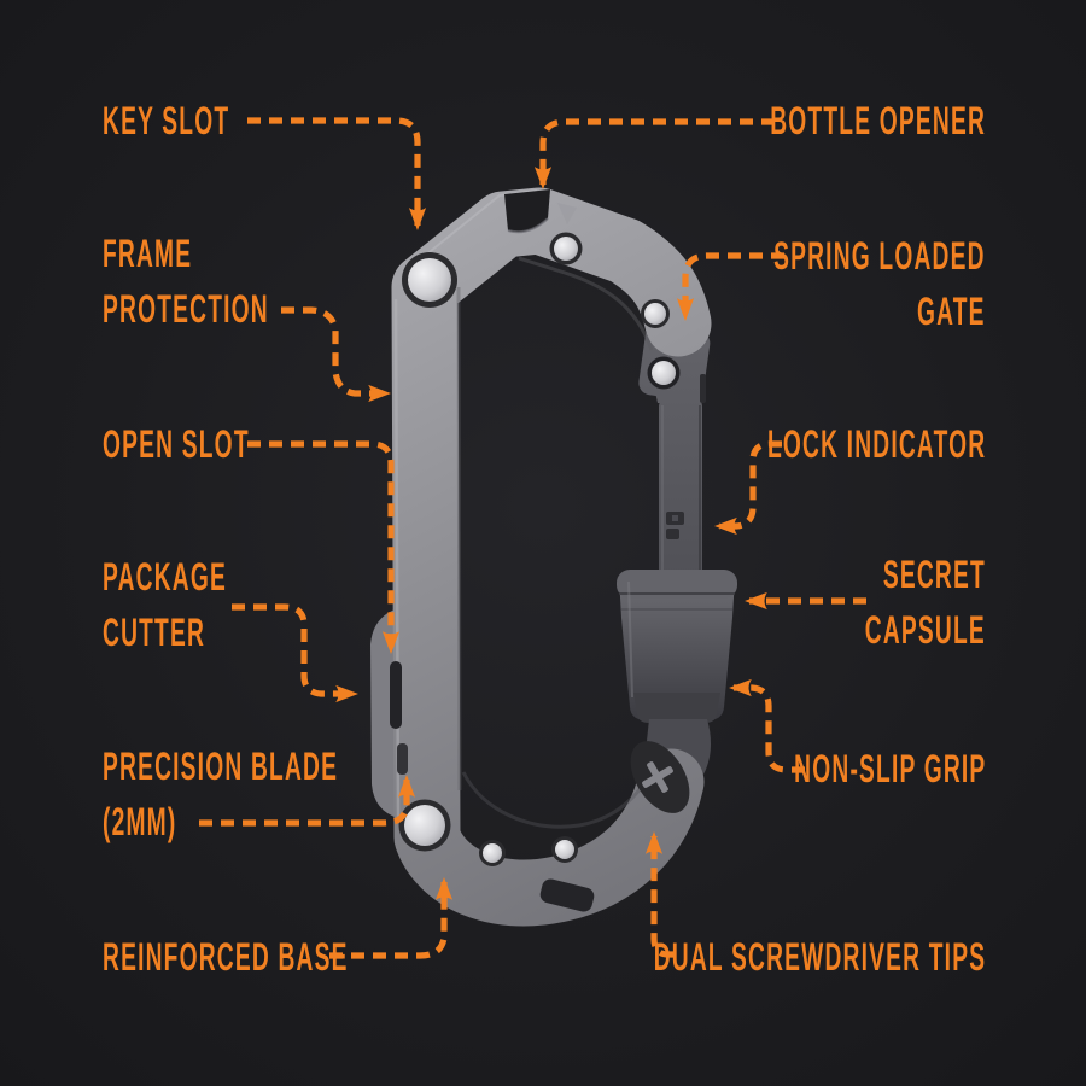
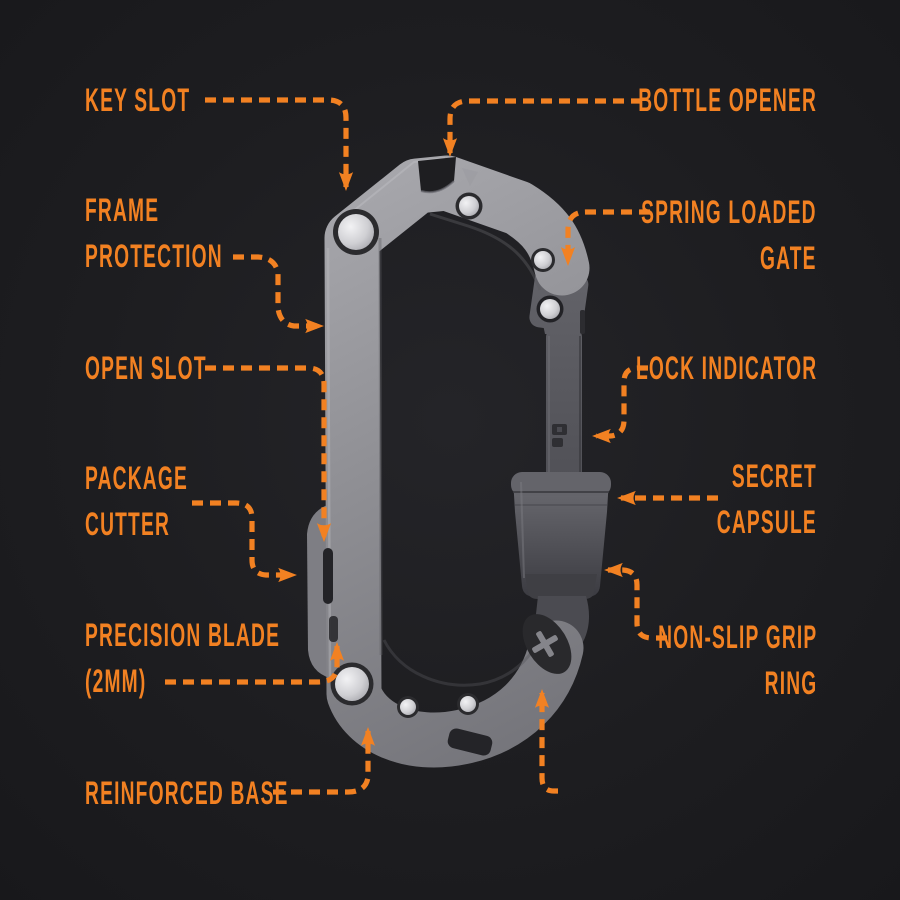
  KEY SLOT
  BOTTLE OPENER
  FRAME
  PROTECTION
  SPRING LOADED
  GATE
  OPEN SLOT
  LOCK INDICATOR
  PACKAGE
  CUTTER
  SECRET
  CAPSULE
  PRECISION BLADE
  (2MM)
  NON-SLIP GRIP
+ RING
  REINFORCED BASE
- DUAL SCREWDRIVER TIPS
